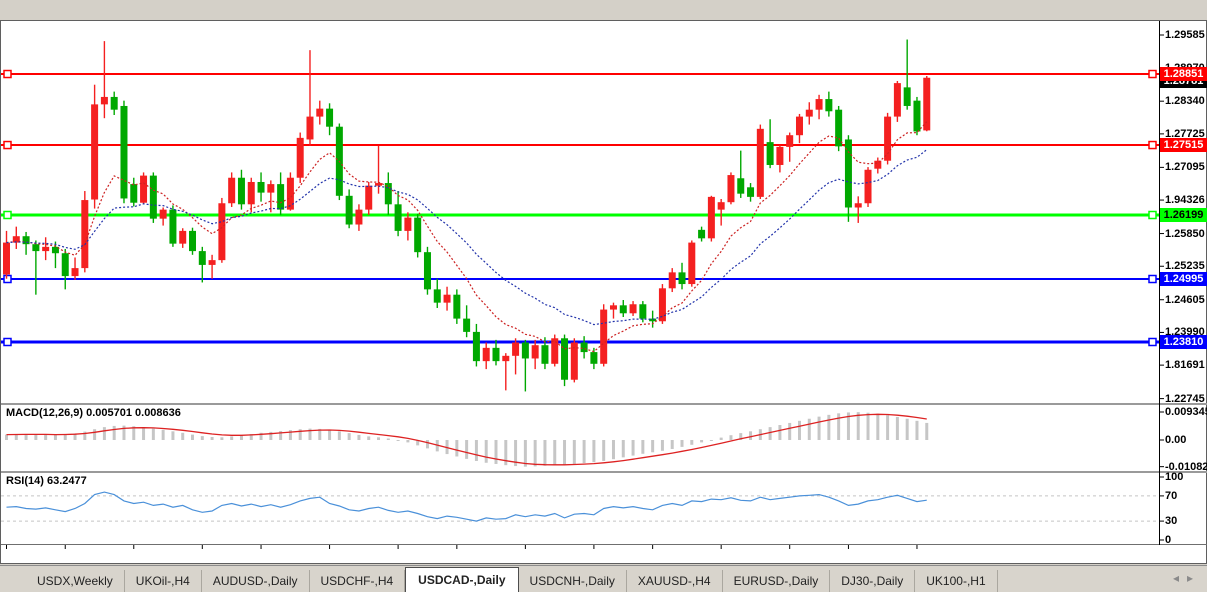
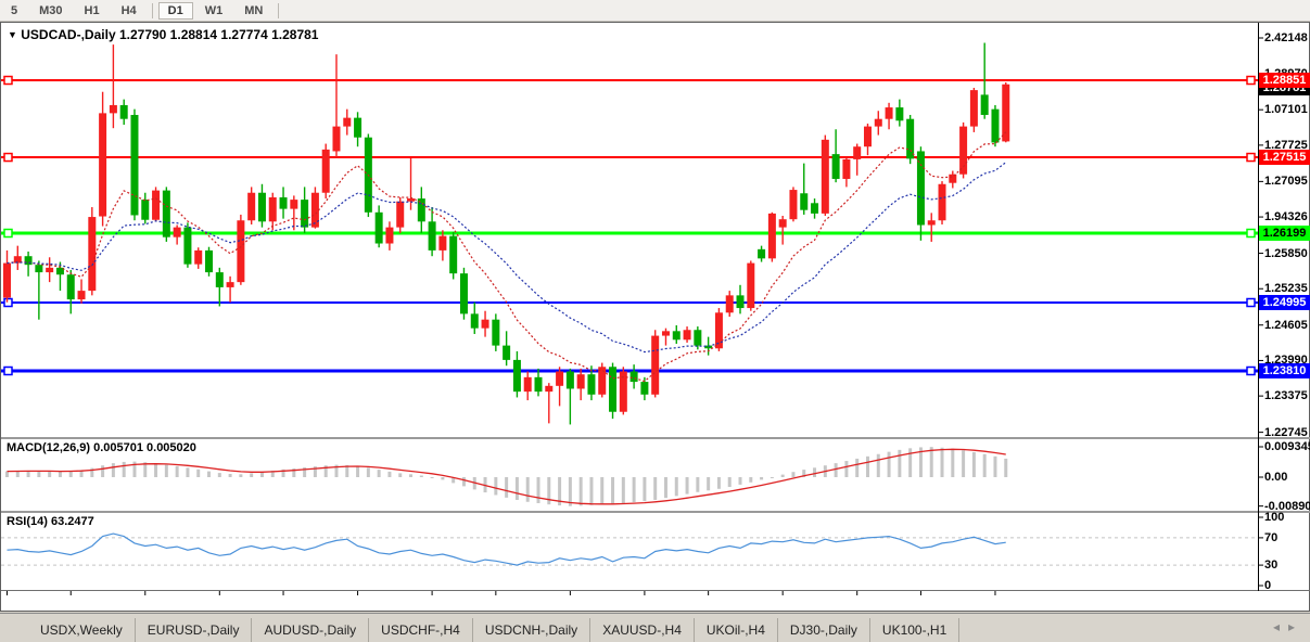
+ 5
+ M30
+ H1
+ H4
+ D1
+ W1
+ MN
+ ▼ USDCAD-,Daily 1.27790 1.28814 1.27774 1.28781
- MACD(12,26,9) 0.005701 0.008636
+ MACD(12,26,9) 0.005701 0.005020
  RSI(14) 63.2477
- 1.29585
+ 2.42148
- 1.28340
+ 1.07101
  1.27725
  1.27095
  1.94326
  1.25850
  1.25235
  1.24605
  1.23990
- 1.81691
+ 1.23375
  1.22745
  0.00934
  0.00
- -0.01082
+ -0.00890
  100
  70
  30
  0
  1.28851
  1.27515
  1.26199
  1.24995
  1.23810
  USDX,Weekly
- UKOil-,H4
+ EURUSD-,Daily
  AUDUSD-,Daily
  USDCHF-,H4
- USDCAD-,Daily
  USDCNH-,Daily
  XAUUSD-,H4
- EURUSD-,Daily
+ UKOil-,H4
  DJ30-,Daily
  UK100-,H1
  ◂▸
